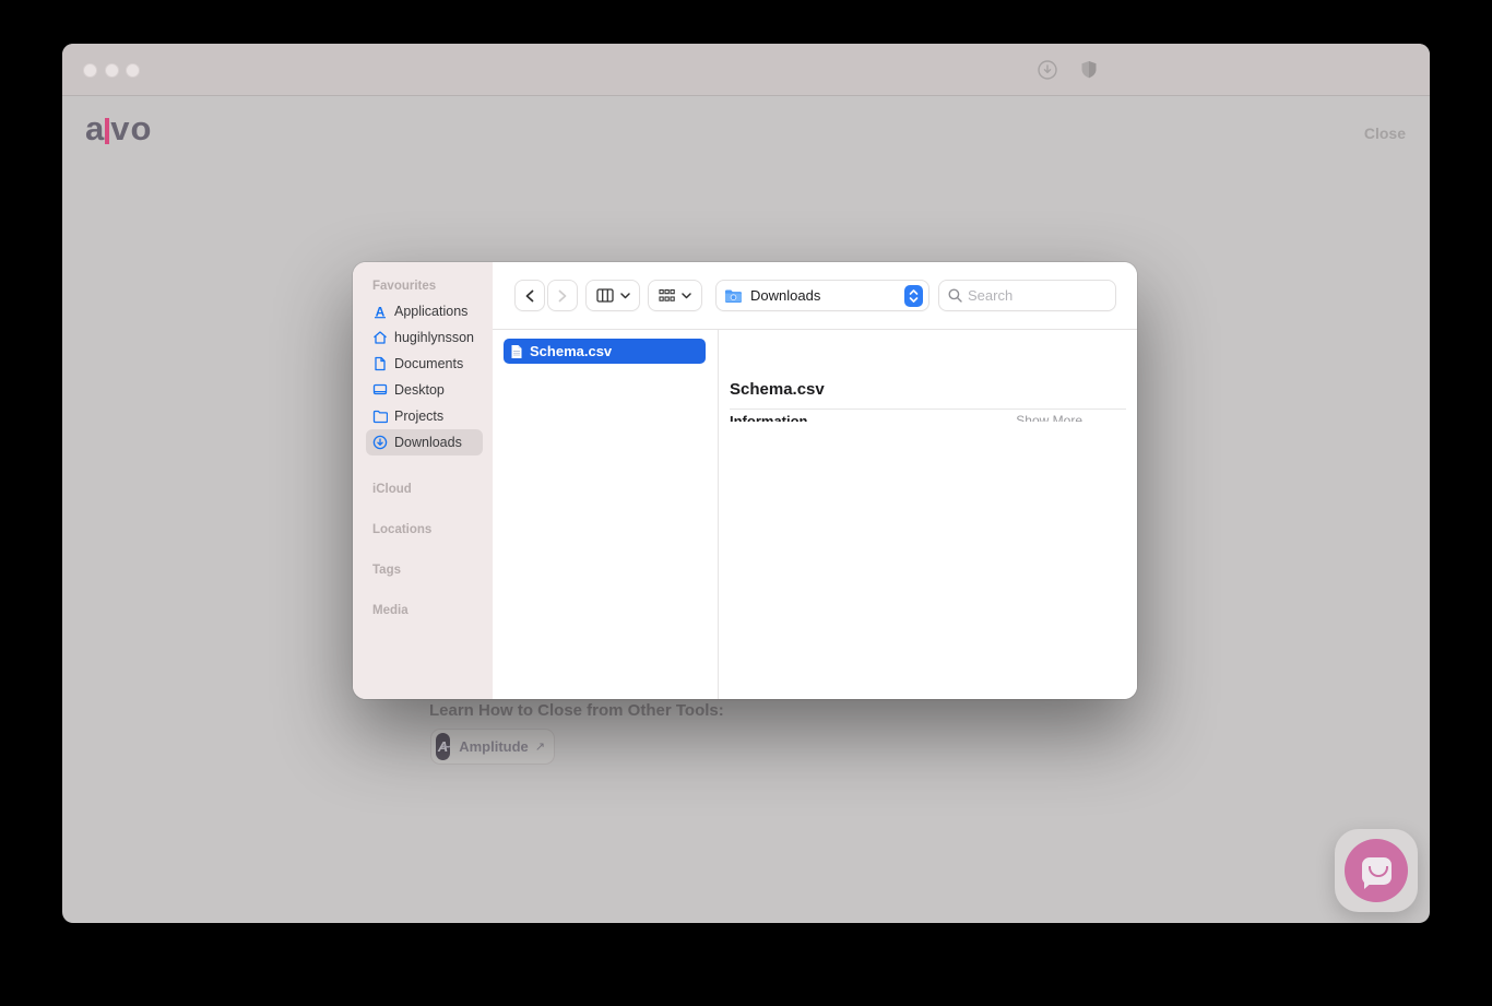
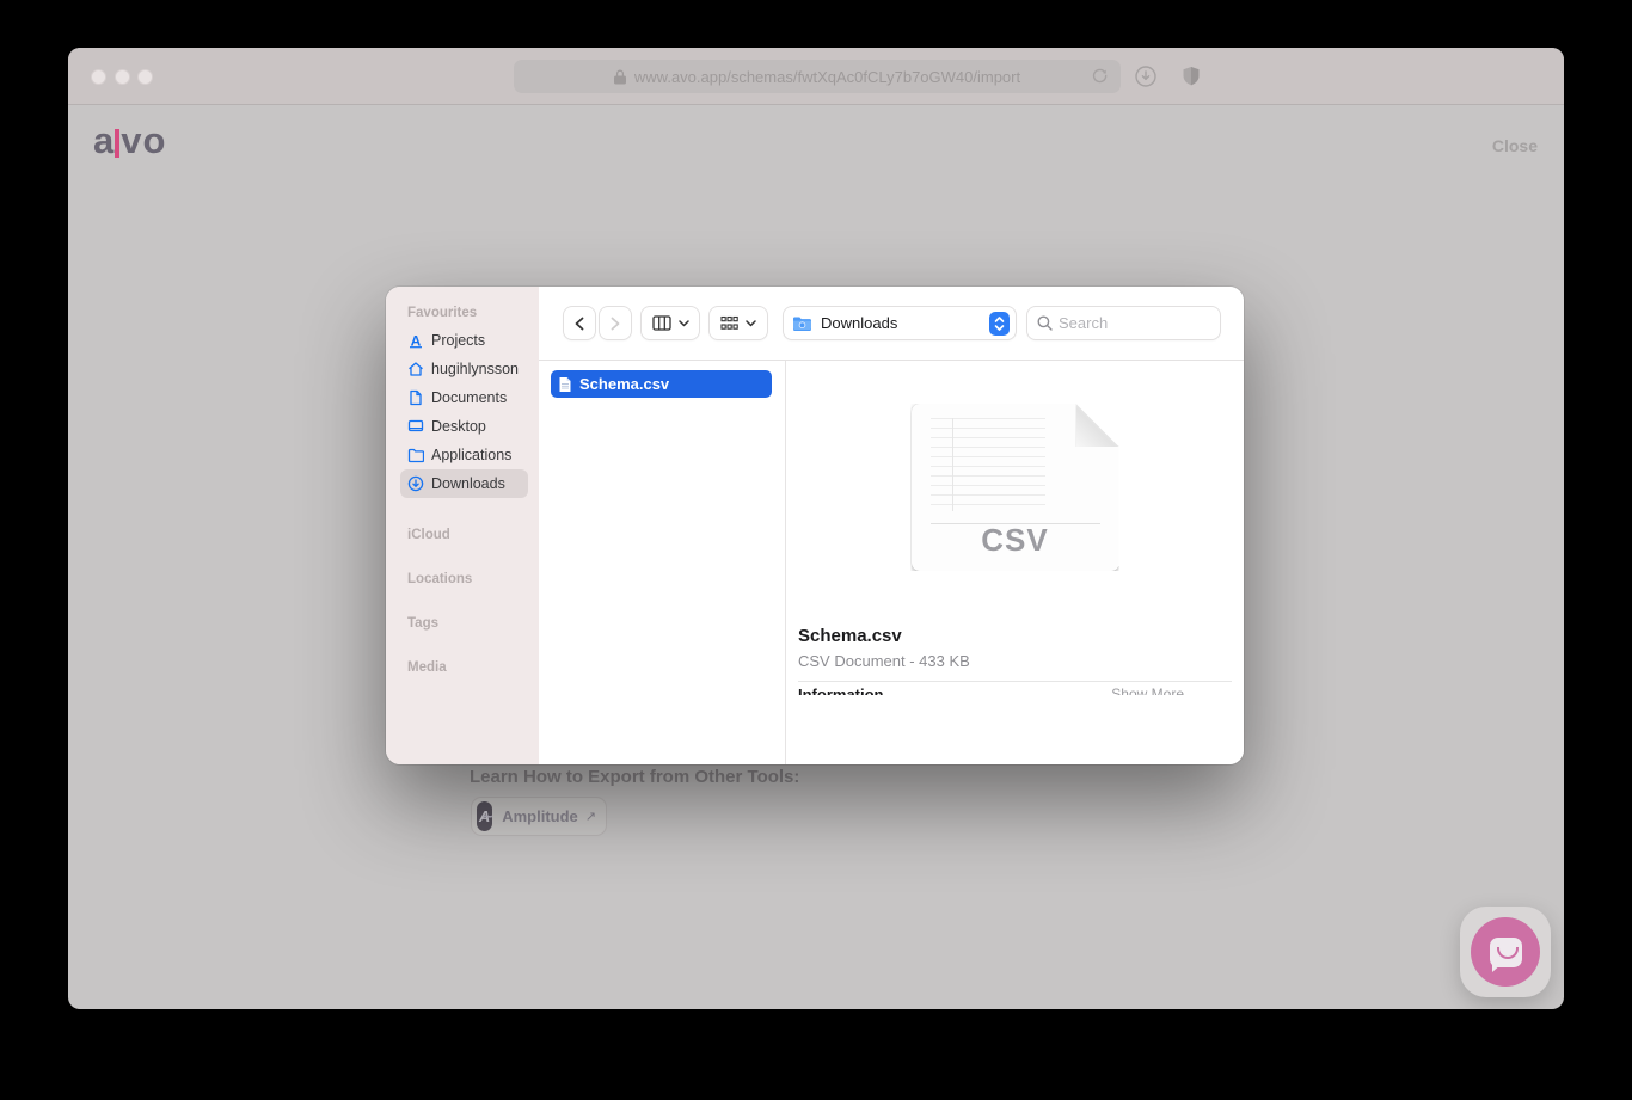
+ www.avo.app/schemas/fwtXqAc0fCLy7b7oGW40/import
  a
  vo
  Close
- Learn How to Close from Other Tools:
+ Learn How to Export from Other Tools:
  A
  Amplitude
  ↗
  Favourites
  A
- Applications
+ Projects
  hugihlynsson
  Documents
  Desktop
- Projects
+ Applications
  Downloads
  iCloud
  Locations
  Tags
  Media
  Downloads
  Search
  Schema.csv
+ CSV
  Schema.csv
+ CSV Document - 433 KB
  Information
  Show More
